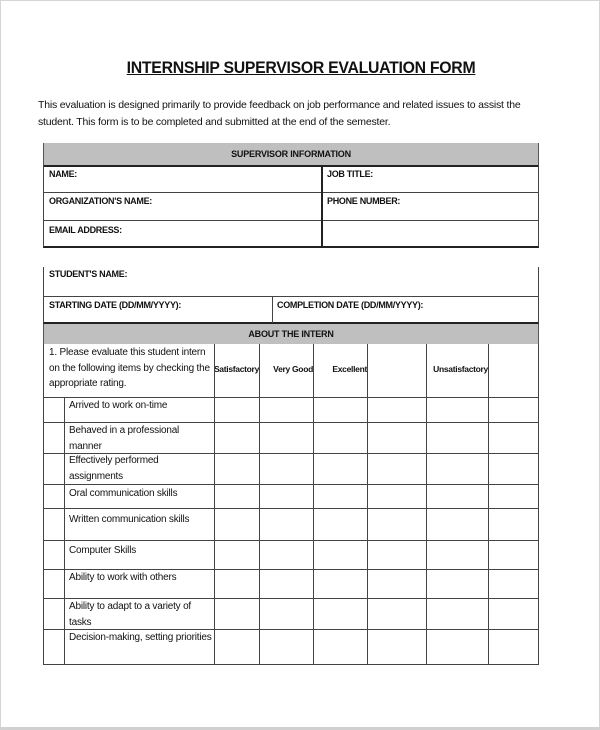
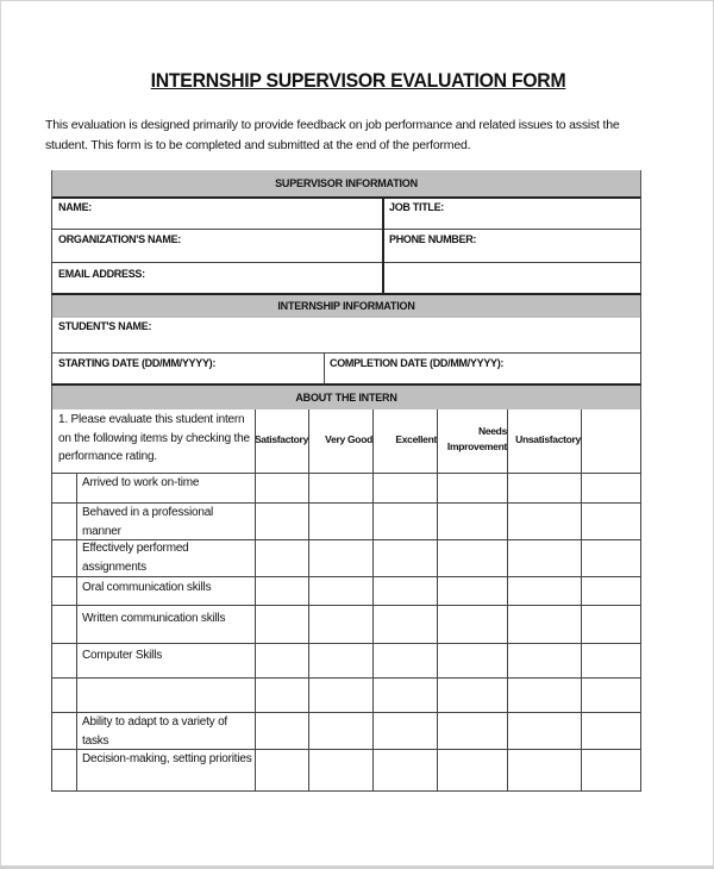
  INTERNSHIP SUPERVISOR EVALUATION FORM
- This evaluation is designed primarily to provide feedback on job performance and related issues to assist the student. This form is to be completed and submitted at the end of the semester.
+ This evaluation is designed primarily to provide feedback on job performance and related issues to assist the student. This form is to be completed and submitted at the end of the performed.
  SUPERVISOR INFORMATION
  NAME:
  JOB TITLE:
  ORGANIZATION'S NAME:
  PHONE NUMBER:
  EMAIL ADDRESS:
+ INTERNSHIP INFORMATION
  STUDENT'S NAME:
  STARTING DATE (DD/MM/YYYY):
  COMPLETION DATE (DD/MM/YYYY):
  ABOUT THE INTERN
- 1. Please evaluate this student intern on the following items by checking the appropriate rating.
+ 1. Please evaluate this student intern on the following items by checking the performance rating.
  Satisfactory
  Very Good
  Excellent
+ Needs
+ Improvement
  Unsatisfactory
  Arrived to work on-time
  Behaved in a professional manner
  Effectively performed assignments
  Oral communication skills
  Written communication skills
  Computer Skills
- Ability to work with others
  Ability to adapt to a variety of tasks
  Decision-making, setting priorities
